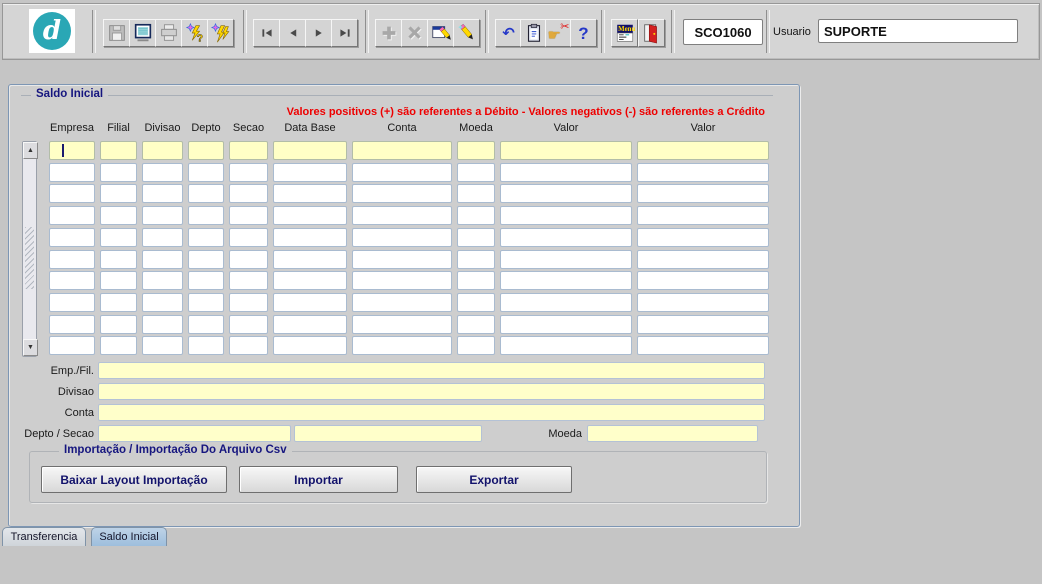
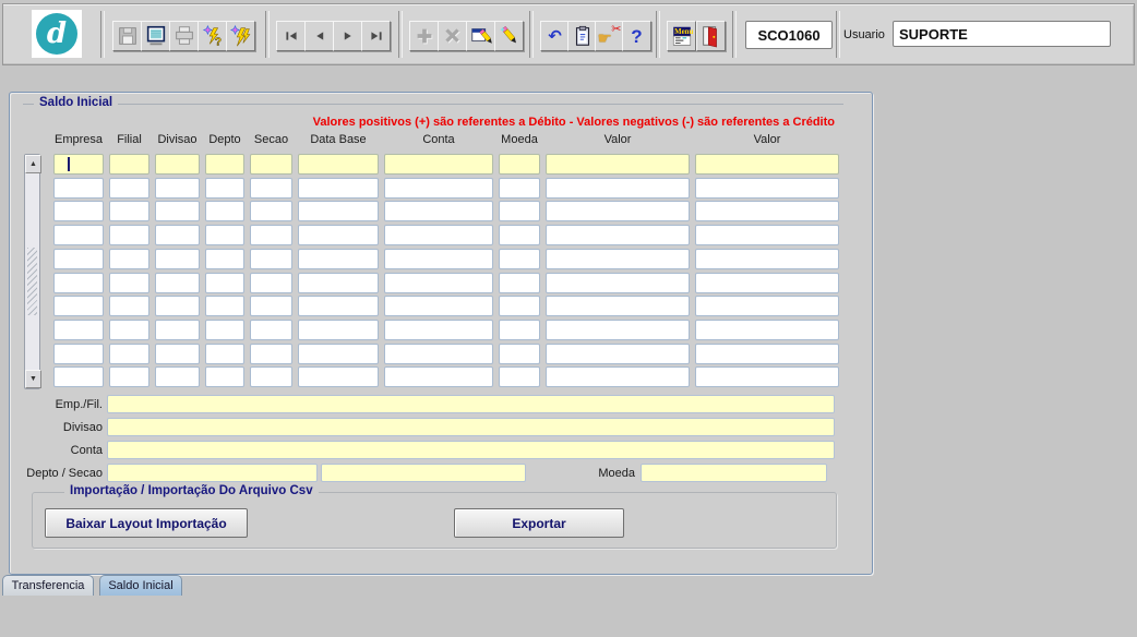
  d
  ?
  ↶
  ☛
  ✂
  ?
  SCO1060
  Usuario
  SUPORTE
  Saldo Inicial
  Valores positivos (+) são referentes a Débito - Valores negativos (-) são referentes a Crédito
  Empresa
  Filial
  Divisao
  Depto
  Secao
  Data Base
  Conta
  Moeda
  Valor
  Valor
  Emp./Fil.
  Divisao
  Conta
  Depto / Secao
  Moeda
  Importação / Importação Do Arquivo Csv
  Baixar Layout Importação
- Importar
  Exportar
  Transferencia
  Saldo Inicial
